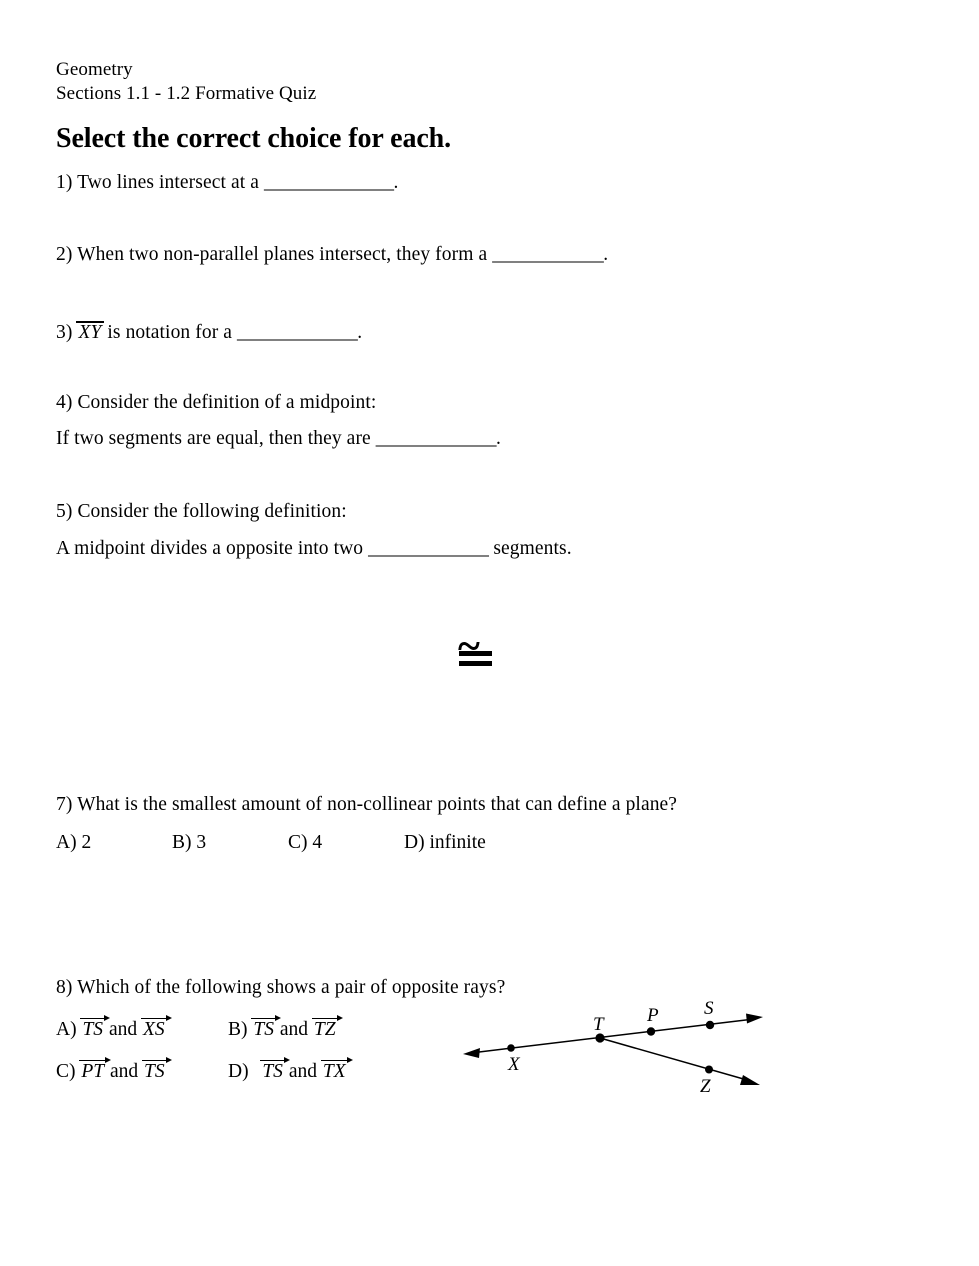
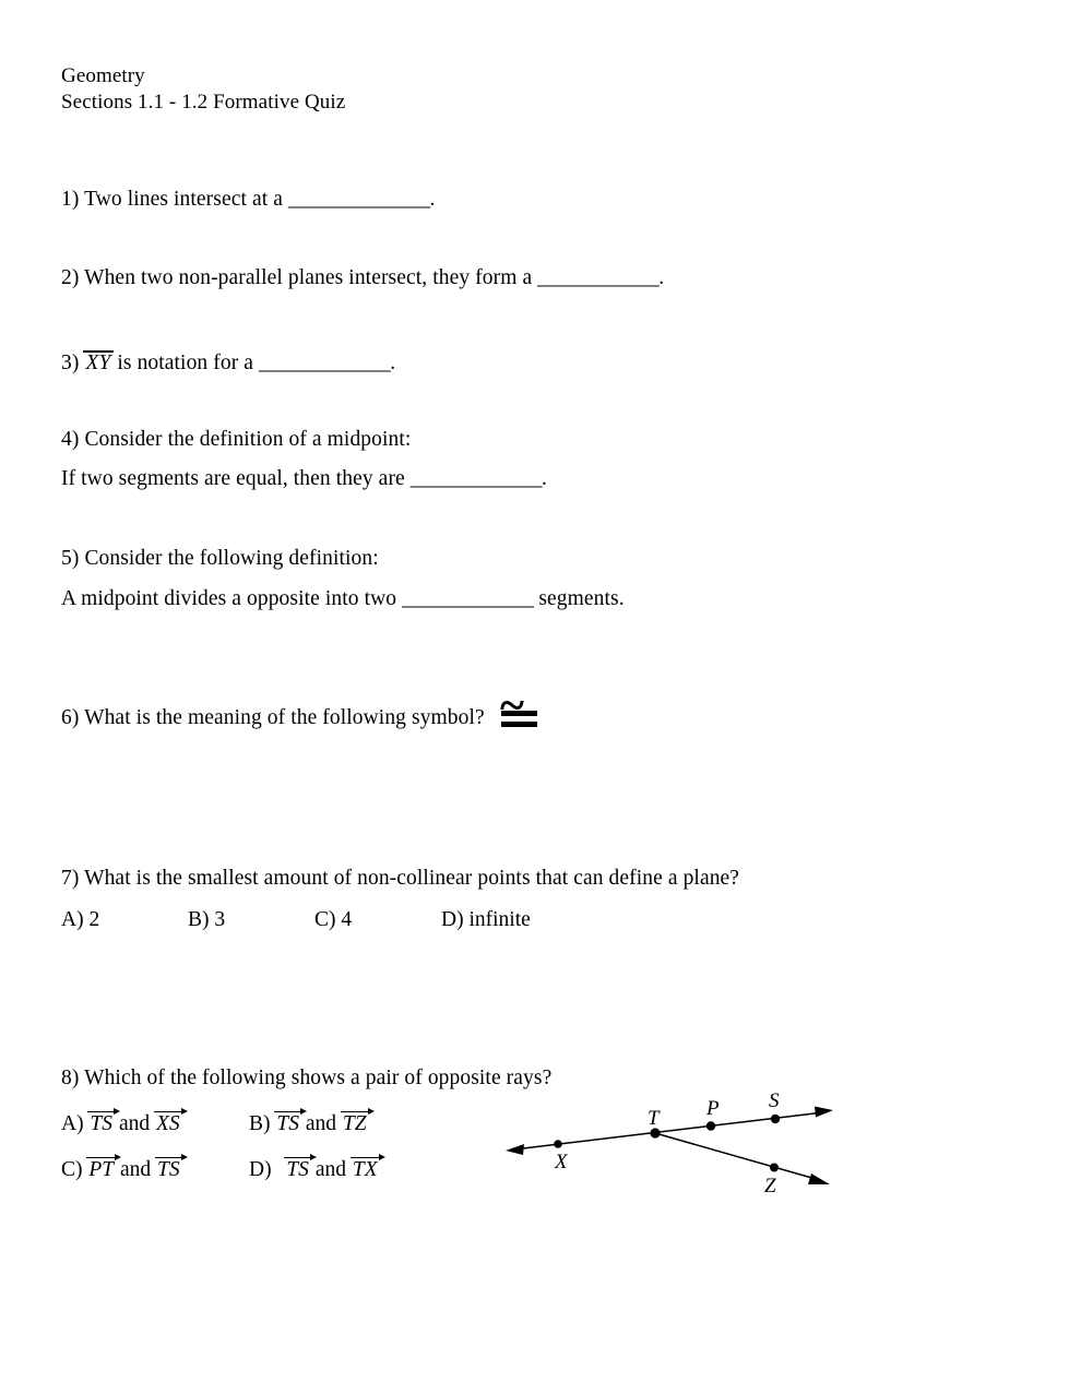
  Geometry
  Sections 1.1 - 1.2 Formative Quiz
- Select the correct choice for each.
  1) Two lines intersect at a ______________.
  2) When two non-parallel planes intersect, they form a ____________.
  3) XY is notation for a _____________.
  4) Consider the definition of a midpoint:
  If two segments are equal, then they are _____________.
  5) Consider the following definition:
  A midpoint divides a opposite into two _____________ segments.
+ 6) What is the meaning of the following symbol?
  ~
  7) What is the smallest amount of non-collinear points that can define a plane?
  A) 2
  B) 3
  C) 4
  D) infinite
  8) Which of the following shows a pair of opposite rays?
  A) TS and XS
  B) TS and TZ
  C) PT and TS
  D) TS and TX
  T
  P
  S
  X
  Z
